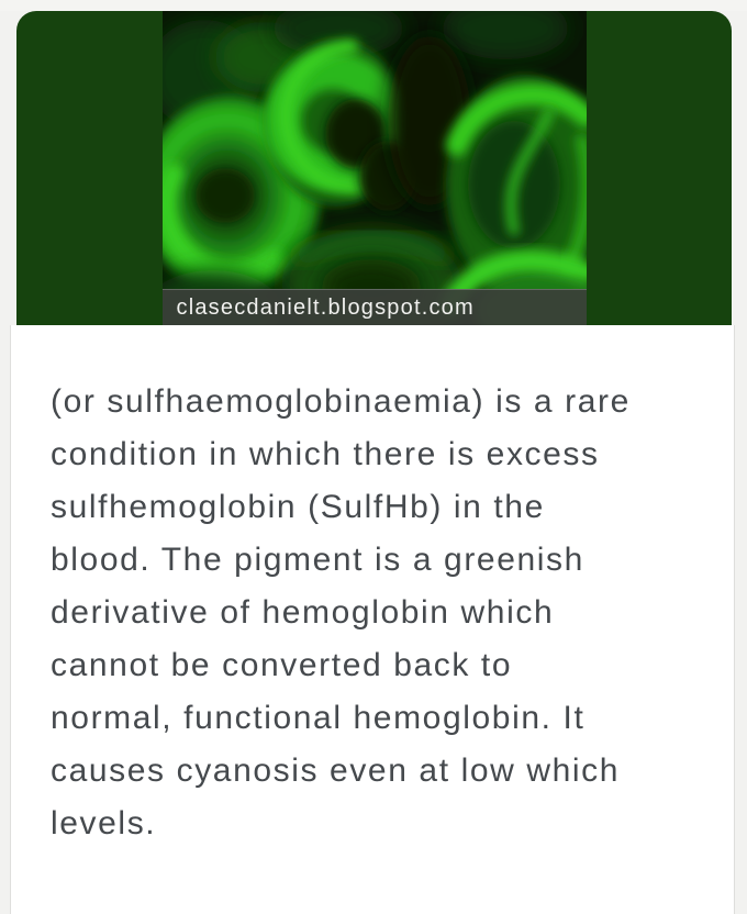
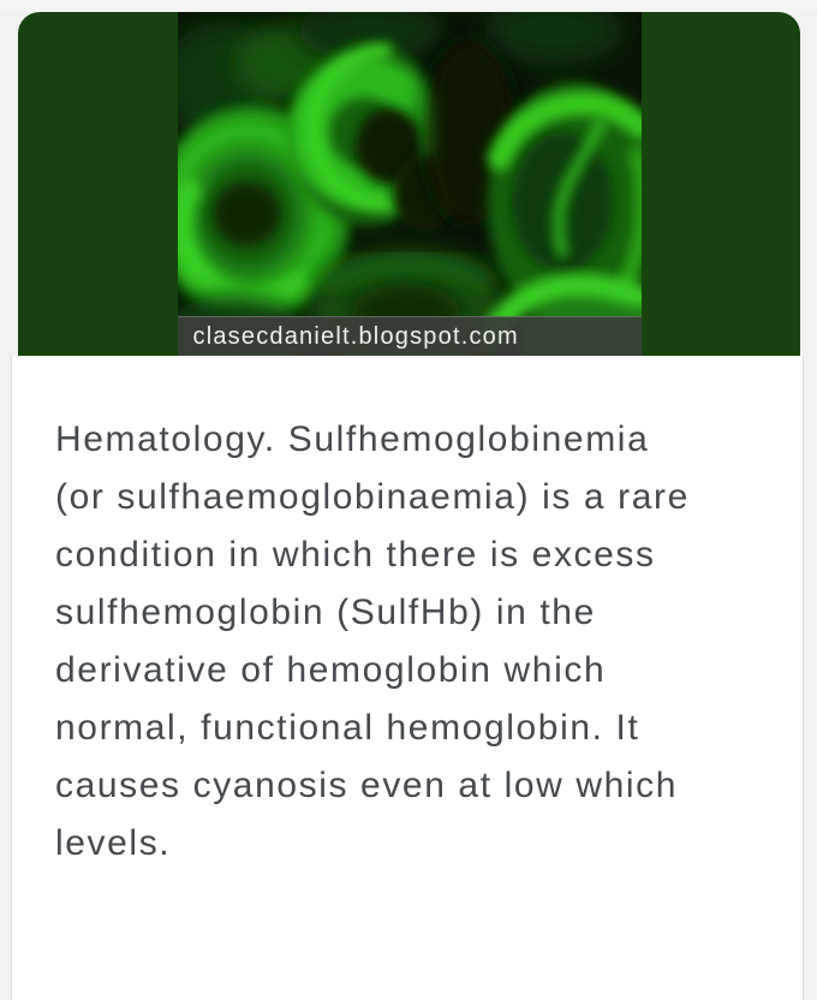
  clasecdanielt.blogspot.com
+ Hematology. Sulfhemoglobinemia
  (or sulfhaemoglobinaemia) is a rare
  condition in which there is excess
  sulfhemoglobin (SulfHb) in the
- blood. The pigment is a greenish
  derivative of hemoglobin which
- cannot be converted back to
  normal, functional hemoglobin. It
  causes cyanosis even at low which
  levels.
